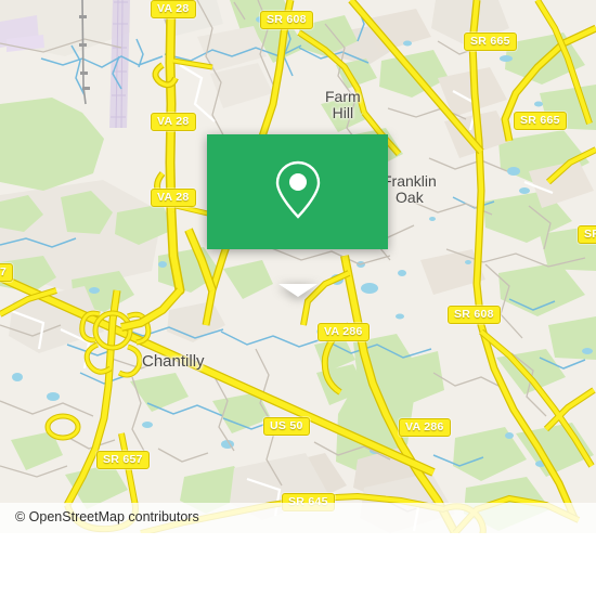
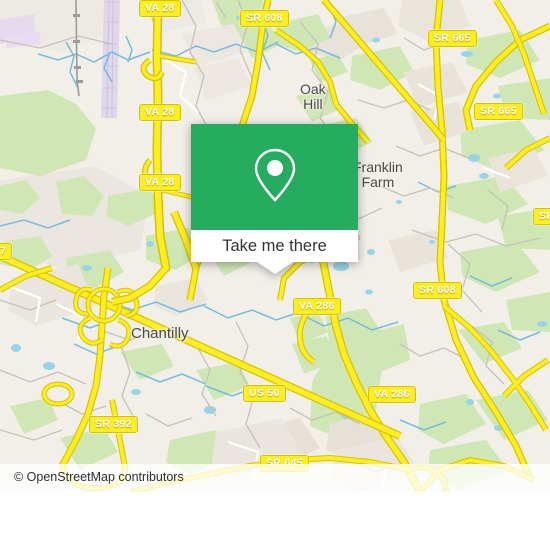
- Farm
+ Oak
  Hill
  ranklin
- Oak
+ Farm
  Chantilly
  VA 28
  SR 608
  SR 665
  SR 665
  VA 28
  VA 28
  SR 608
  VA 286
  7
  US 50
  VA 286
- SR 657
+ SR 392
  SR 645
  © OpenStreetMap contributors
+ Take me there
